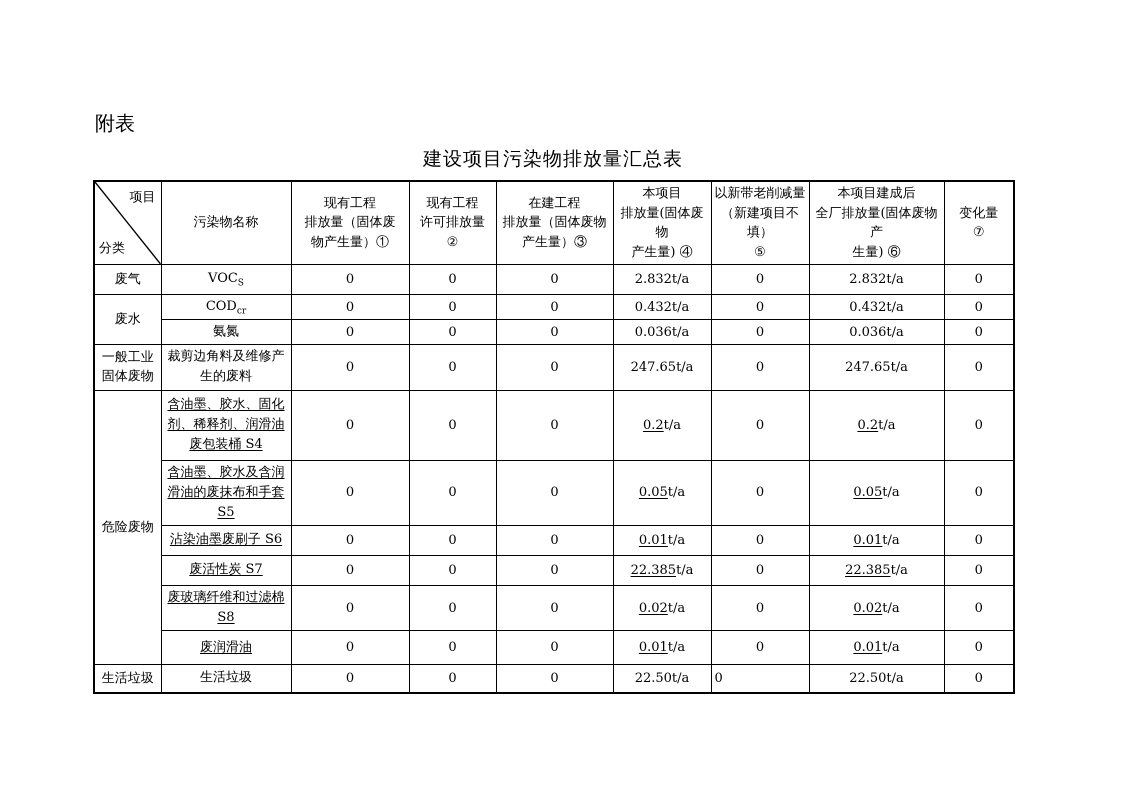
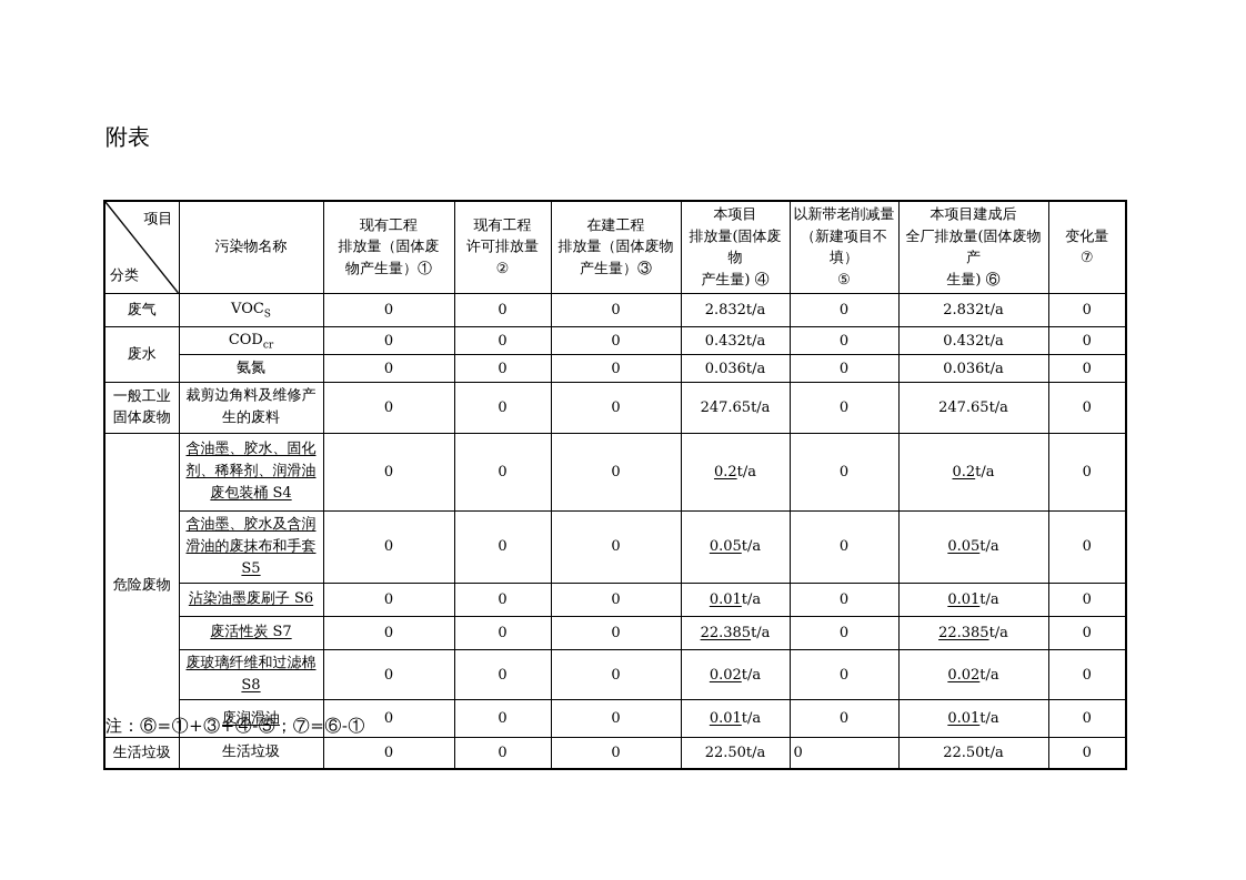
  附表
- 建设项目污染物排放量汇总表
  项目 分类	污染物名称	现有工程 排放量（固体废 物产生量）①	现有工程 许可排放量 ②	在建工程 排放量（固体废物 产生量）③	本项目 排放量(固体废物 产生量) ④	以新带老削减量 （新建项目不填） ⑤	本项目建成后 全厂排放量(固体废物产 生量) ⑥	变化量 ⑦
  废气	VOCS	0	0	0	2.832t/a	0	2.832t/a	0
  废水	CODcr	0	0	0	0.432t/a	0	0.432t/a	0
  氨氮	0	0	0	0.036t/a	0	0.036t/a	0
  一般工业 固体废物	裁剪边角料及维修产 生的废料	0	0	0	247.65t/a	0	247.65t/a	0
  危险废物	含油墨、胶水、固化剂、稀释剂、润滑油废包装桶 S4	0	0	0	0.2t/a	0	0.2t/a	0
  含油墨、胶水及含润滑油的废抹布和手套 S5	0	0	0	0.05t/a	0	0.05t/a	0
  沾染油墨废刷子 S6	0	0	0	0.01t/a	0	0.01t/a	0
  废活性炭 S7	0	0	0	22.385t/a	0	22.385t/a	0
  废玻璃纤维和过滤棉 S8	0	0	0	0.02t/a	0	0.02t/a	0
  废润滑油	0	0	0	0.01t/a	0	0.01t/a	0
  生活垃圾	生活垃圾	0	0	0	22.50t/a	0	22.50t/a	0
+ 注：⑥=①+③+④-⑤；⑦=⑥-①
